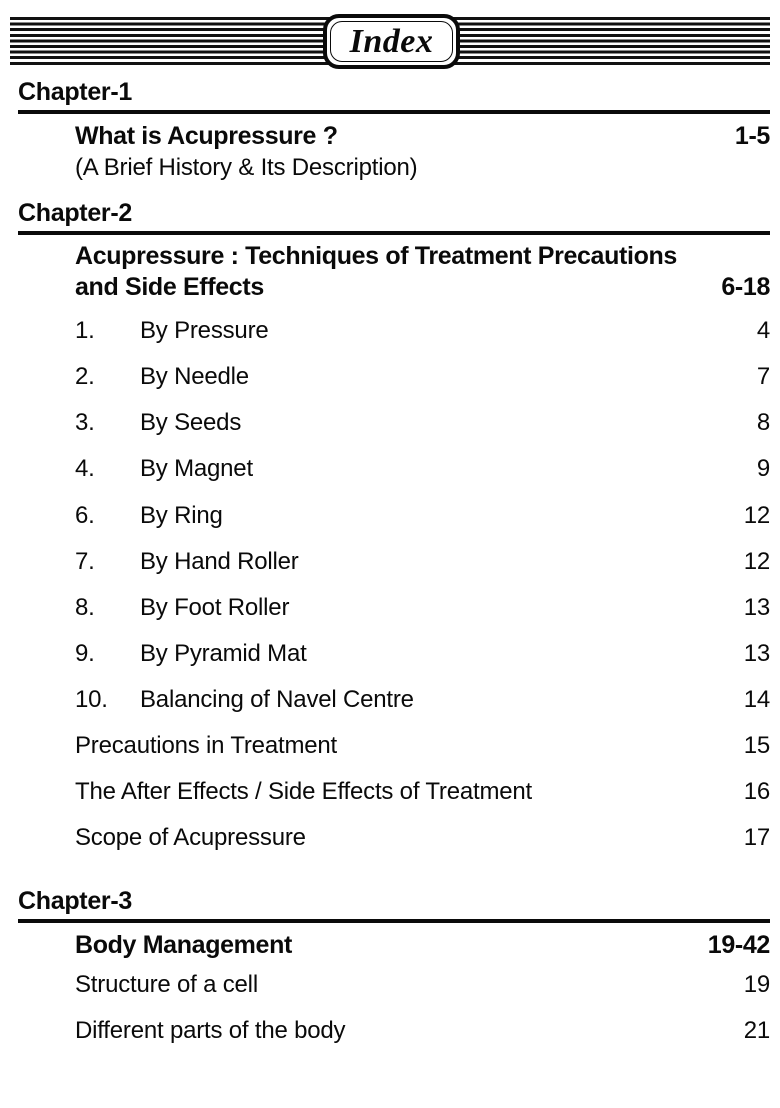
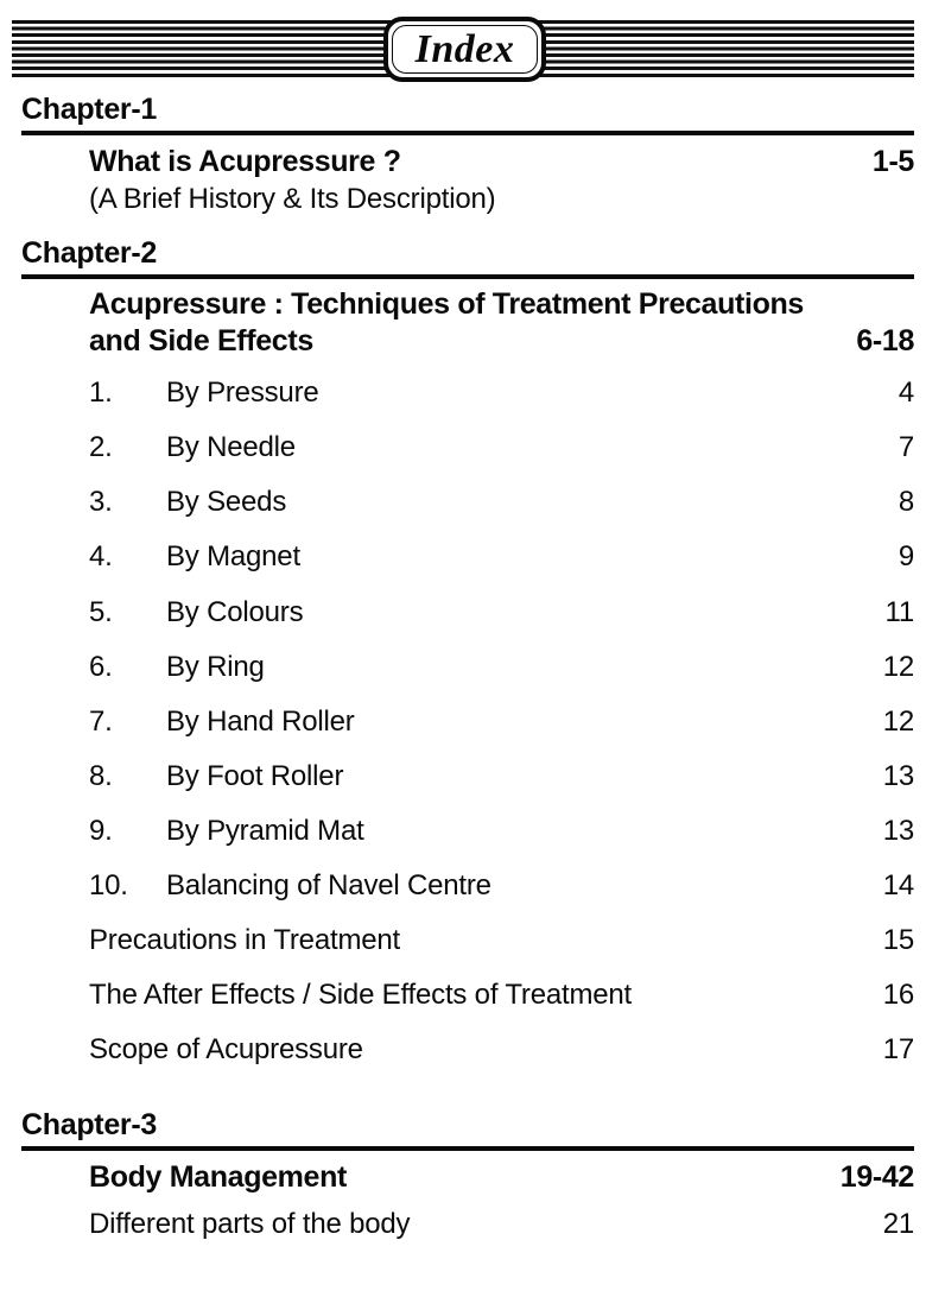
  Index
  Chapter-1
  What is Acupressure ?
  1-5
  (A Brief History & Its Description)
  Chapter-2
  Acupressure : Techniques of Treatment Precautions
  and Side Effects
  6-18
  1.
  By Pressure
  4
  2.
  By Needle
  7
  3.
  By Seeds
  8
  4.
  By Magnet
  9
+ 5.
+ By Colours
+ 11
  6.
  By Ring
  12
  7.
  By Hand Roller
  12
  8.
  By Foot Roller
  13
  9.
  By Pyramid Mat
  13
  10.
  Balancing of Navel Centre
  14
  Precautions in Treatment
  15
  The After Effects / Side Effects of Treatment
  16
  Scope of Acupressure
  17
  Chapter-3
  Body Management
  19-42
- Structure of a cell
- 19
  Different parts of the body
  21
